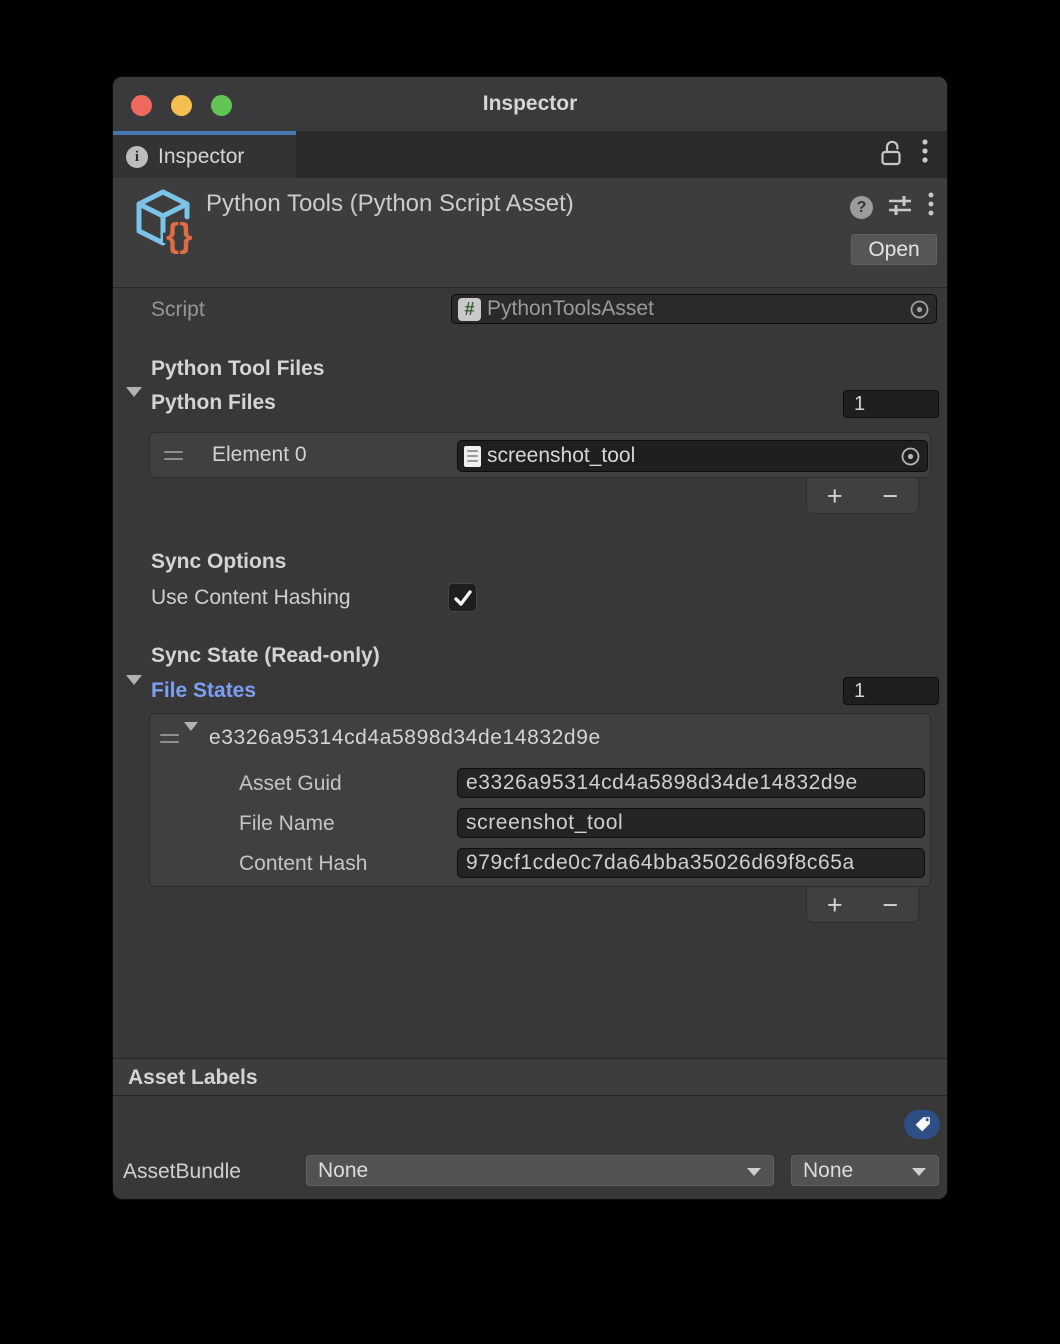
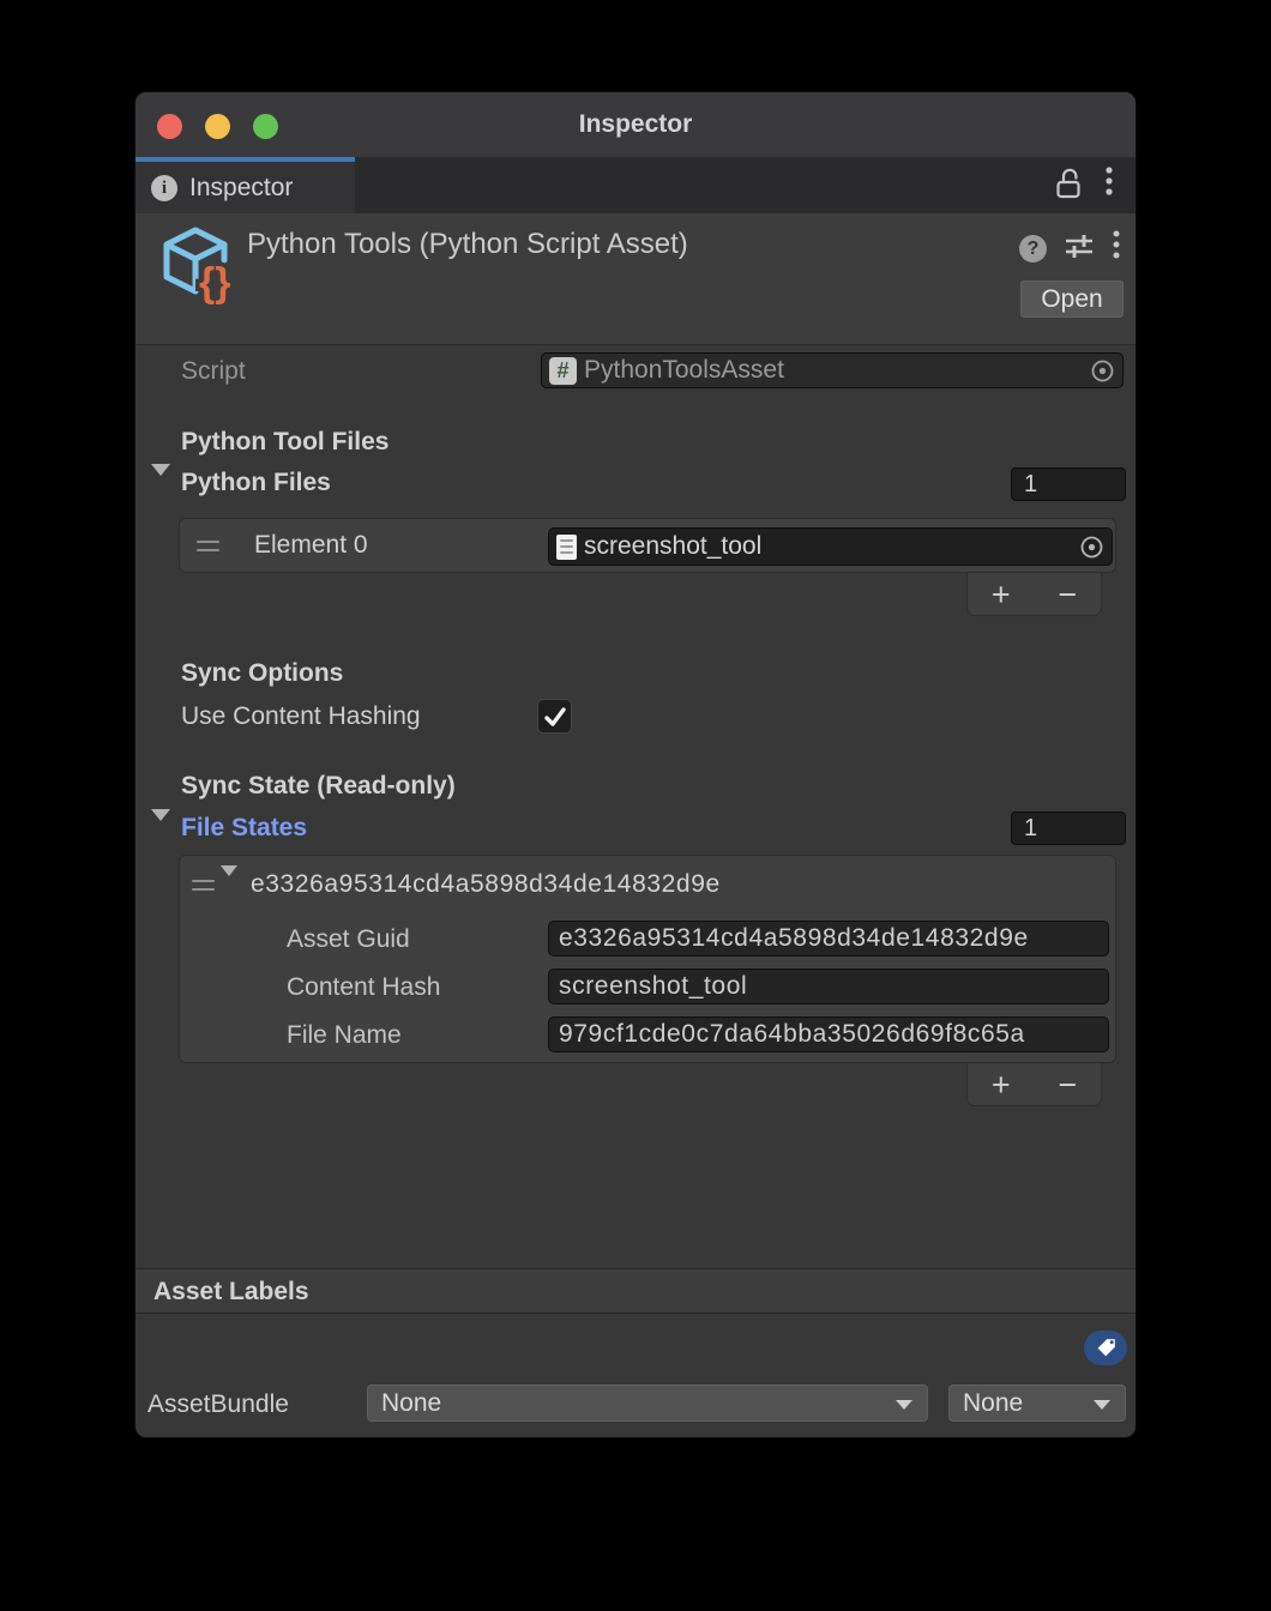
  Inspector
  i
  Inspector
  {}
  Python Tools (Python Script Asset)
  ?
  Open
  Script
  #
  PythonToolsAsset
  Python Tool Files
  Python Files
  1
  Element 0
  screenshot_tool
  +
  −
  Sync Options
  Use Content Hashing
  Sync State (Read-only)
  File States
  1
  e3326a95314cd4a5898d34de14832d9e
  Asset Guid
  e3326a95314cd4a5898d34de14832d9e
- File Name
+ Content Hash
  screenshot_tool
- Content Hash
+ File Name
  979cf1cde0c7da64bba35026d69f8c65a
  +
  −
  Asset Labels
  AssetBundle
  None
  None
